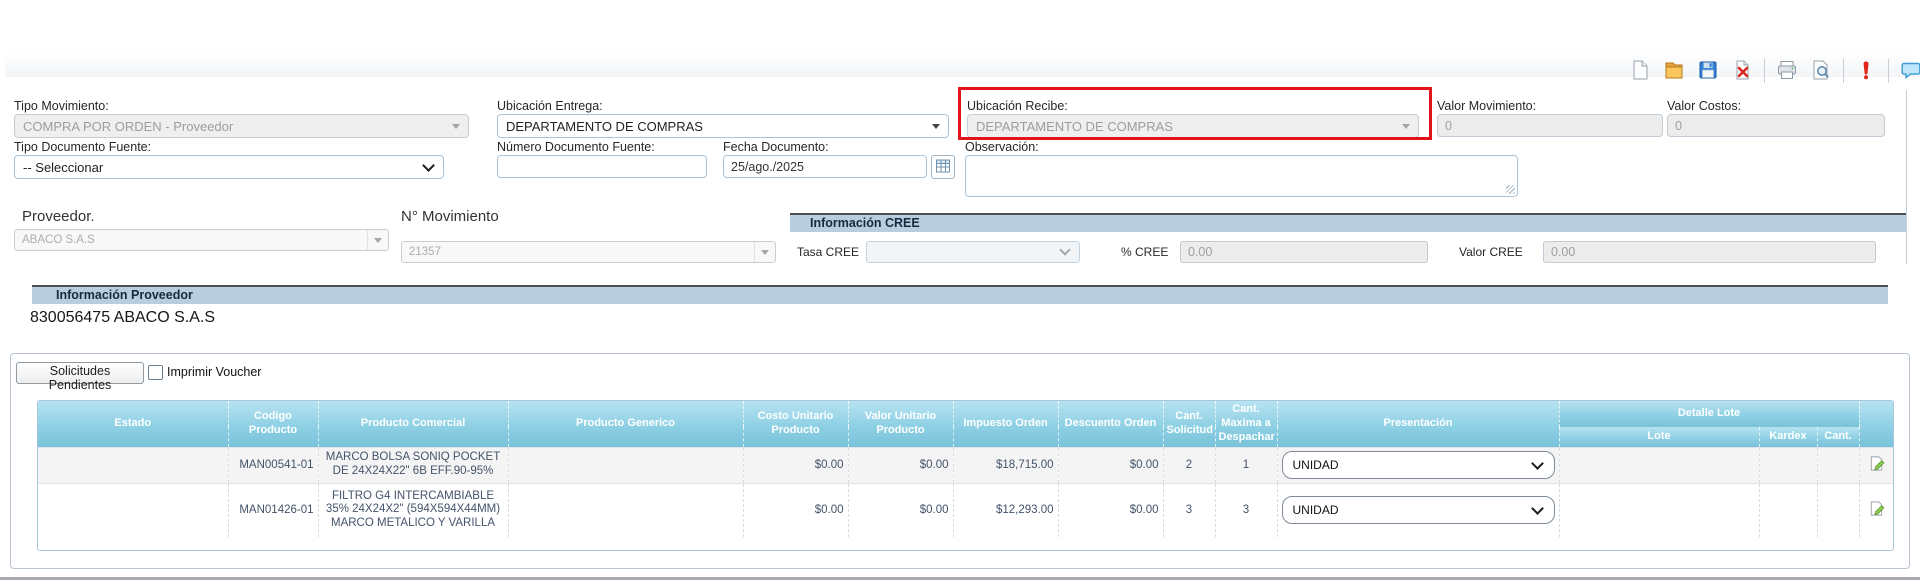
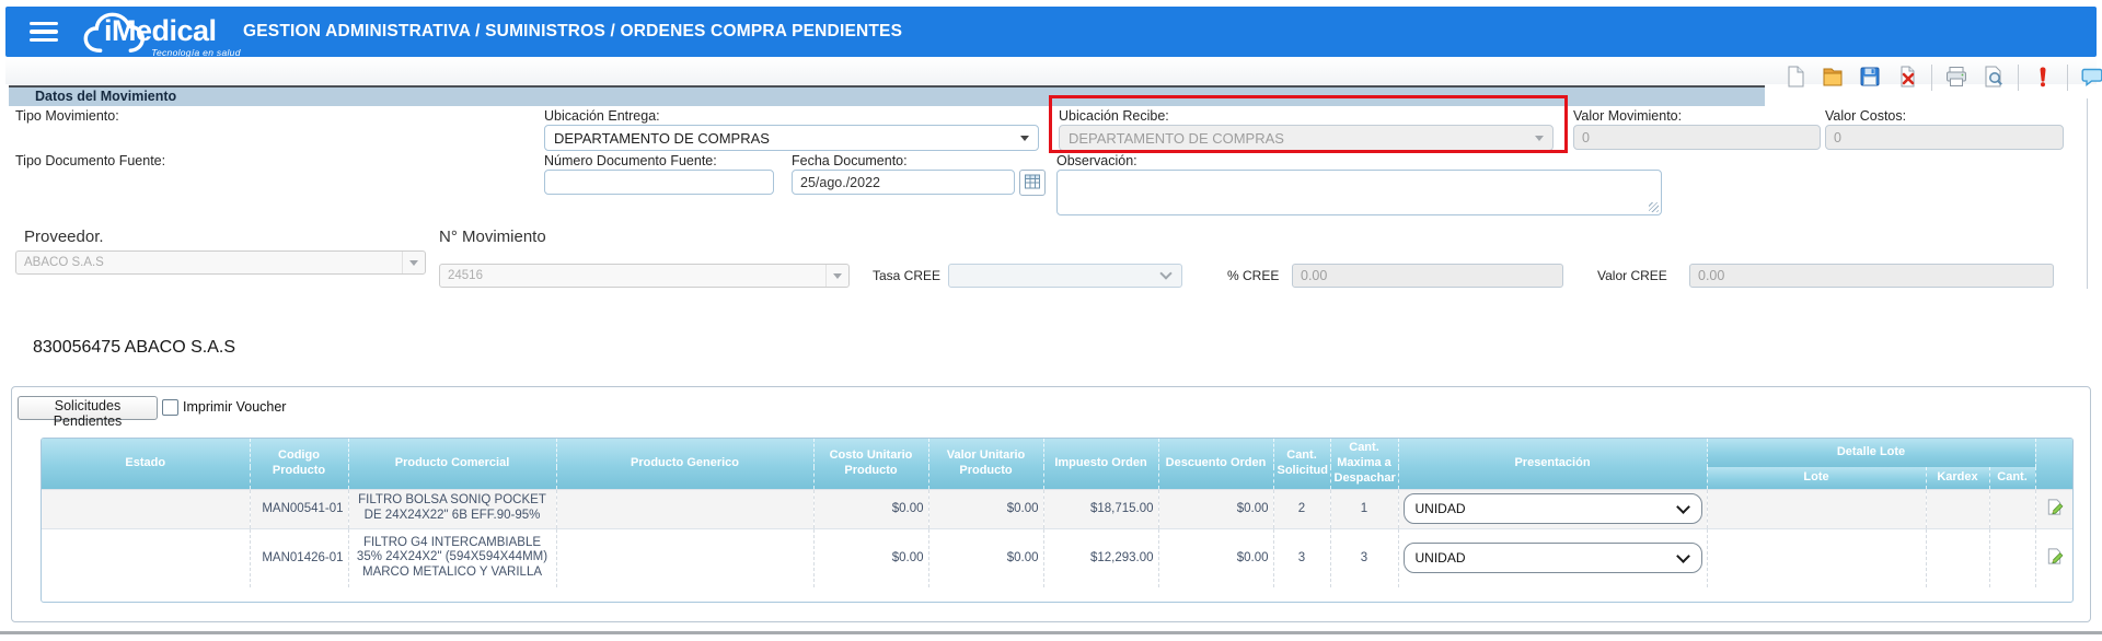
+ iMedical
+ Tecnología en salud
+ GESTION ADMINISTRATIVA / SUMINISTROS / ORDENES COMPRA PENDIENTES
+ Datos del Movimiento
  Tipo Movimiento:
- COMPRA POR ORDEN - Proveedor
  Ubicación Entrega:
  DEPARTAMENTO DE COMPRAS
  Ubicación Recibe:
  DEPARTAMENTO DE COMPRAS
  Valor Movimiento:
  0
  Valor Costos:
  0
  Tipo Documento Fuente:
- -- Seleccionar
  Número Documento Fuente:
  Fecha Documento:
- 25/ago./2025
+ 25/ago./2022
  Observación:
  Proveedor.
  ABACO S.A.S
  N° Movimiento
- 21357
+ 24516
- Información CREE
  Tasa CREE
  % CREE
  0.00
  Valor CREE
  0.00
- Información Proveedor
  830056475 ABACO S.A.S
  Solicitudes Pendientes
  Imprimir Voucher
  Estado	Codigo Producto	Producto Comercial	Producto Generico	Costo Unitario Producto	Valor Unitario Producto	Impuesto Orden	Descuento Orden	Cant. Solicitud	Cant. Maxima a Despachar	Presentación	Detalle Lote
  Lote	Kardex	Cant.
- 	MAN00541-01	MARCO BOLSA SONIQ POCKET DE 24X24X22" 6B EFF.90-95%		$0.00	$0.00	$18,715.00	$0.00	2	1	UNIDAD
+ 	MAN00541-01	FILTRO BOLSA SONIQ POCKET DE 24X24X22" 6B EFF.90-95%		$0.00	$0.00	$18,715.00	$0.00	2	1	UNIDAD
  	MAN01426-01	FILTRO G4 INTERCAMBIABLE 35% 24X24X2" (594X594X44MM) MARCO METALICO Y VARILLA		$0.00	$0.00	$12,293.00	$0.00	3	3	UNIDAD
